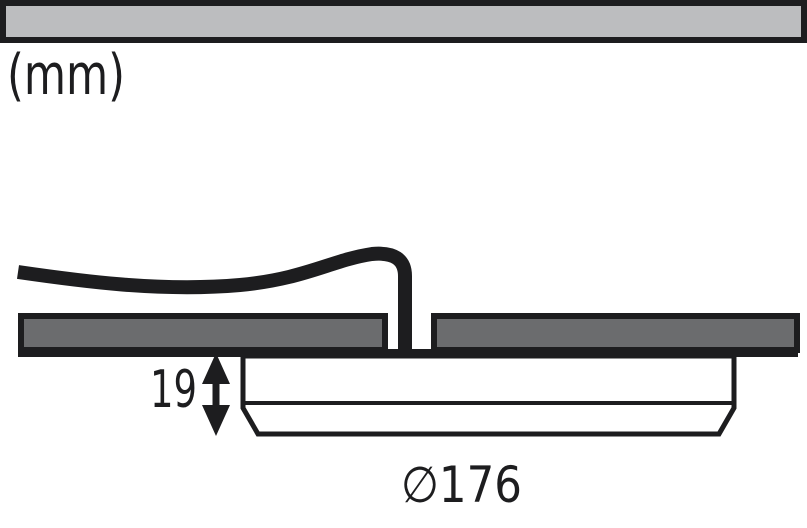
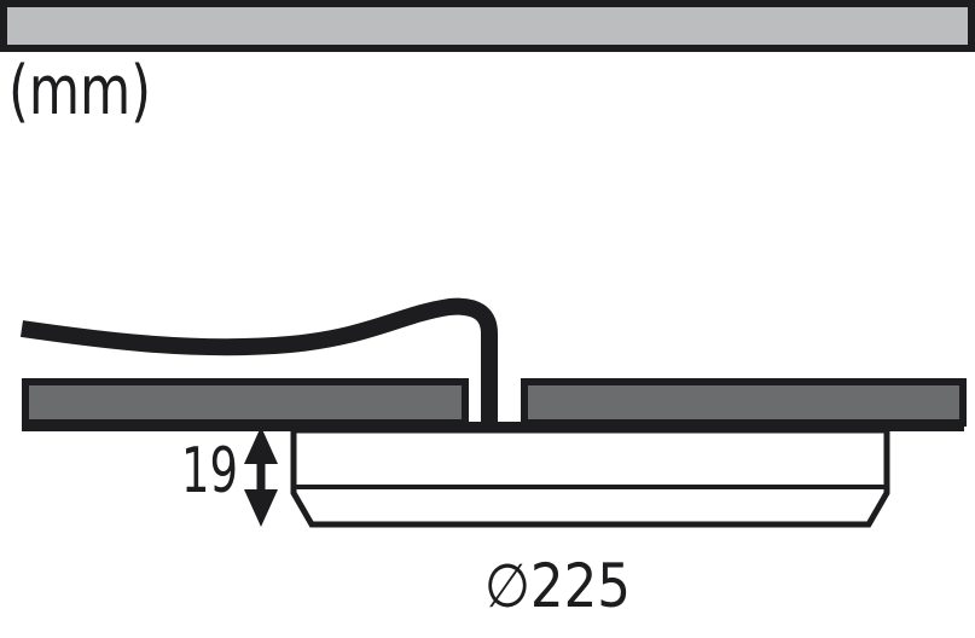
  (mm)
  19
- ∅176
+ ∅225
